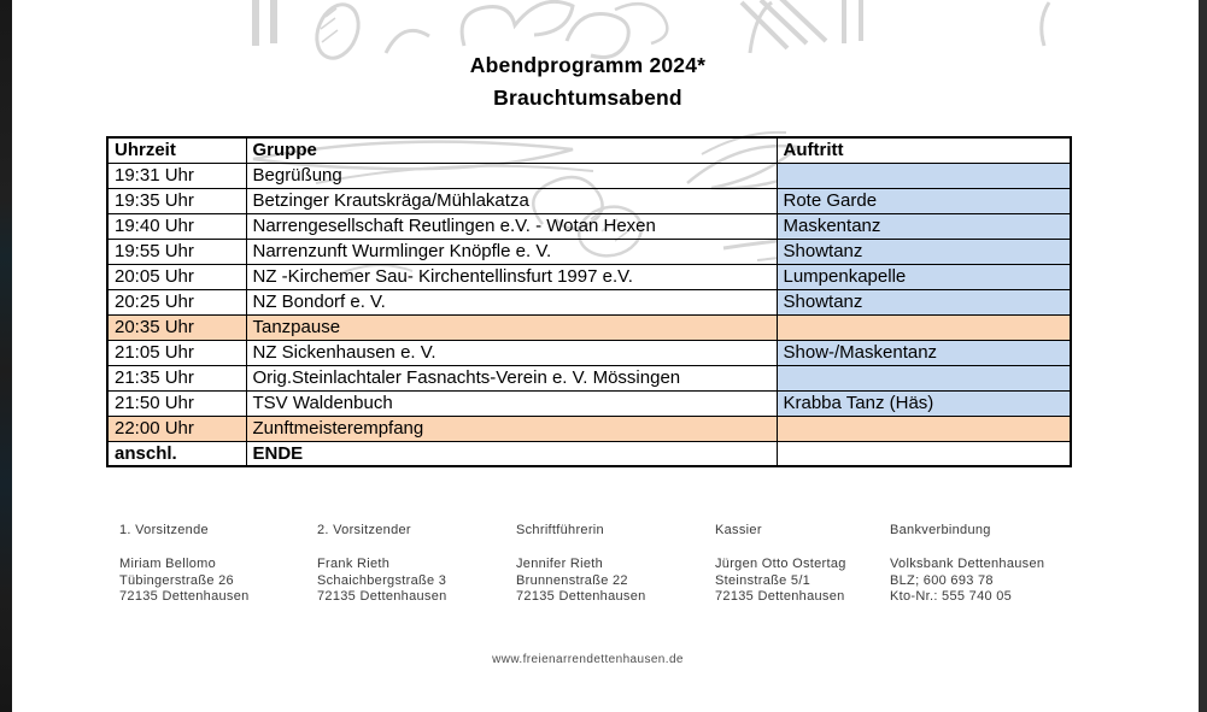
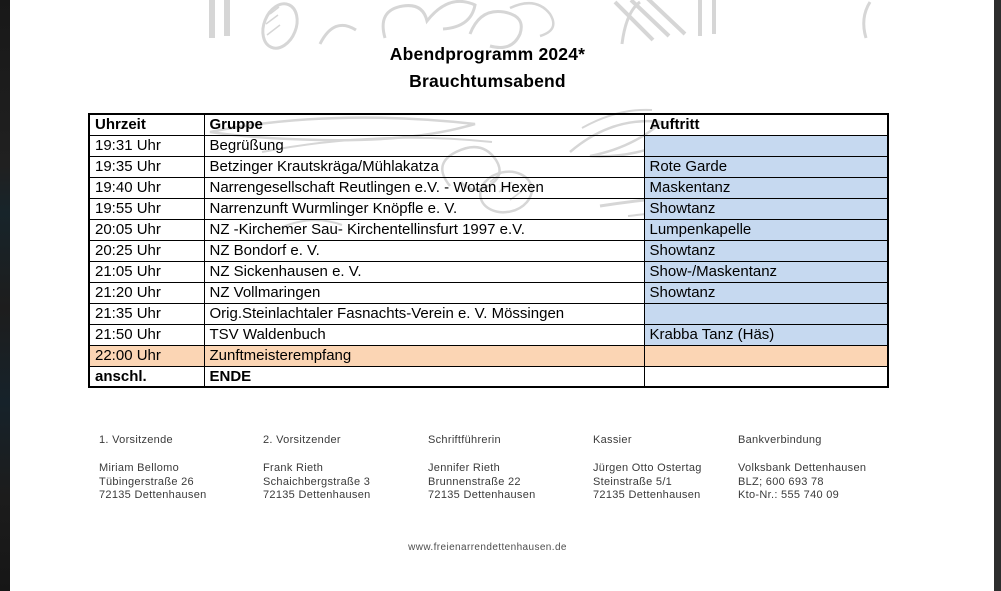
  Abendprogramm 2024*
  Brauchtumsabend
  Uhrzeit	Gruppe	Auftritt
  19:31 Uhr	Begrüßung
  19:35 Uhr	Betzinger Krautskräga/Mühlakatza	Rote Garde
  19:40 Uhr	Narrengesellschaft Reutlingen e.V. - Wotan Hexen	Maskentanz
  19:55 Uhr	Narrenzunft Wurmlinger Knöpfle e. V.	Showtanz
  20:05 Uhr	NZ -Kirchemer Sau- Kirchentellinsfurt 1997 e.V.	Lumpenkapelle
  20:25 Uhr	NZ Bondorf e. V.	Showtanz
- 20:35 Uhr	Tanzpause
  21:05 Uhr	NZ Sickenhausen e. V.	Show-/Maskentanz
+ 21:20 Uhr	NZ Vollmaringen	Showtanz
  21:35 Uhr	Orig.Steinlachtaler Fasnachts-Verein e. V. Mössingen
  21:50 Uhr	TSV Waldenbuch	Krabba Tanz (Häs)
  22:00 Uhr	Zunftmeisterempfang
  anschl.	ENDE
  1. Vorsitzende
  Miriam Bellomo
  Tübingerstraße 26
  72135 Dettenhausen
  2. Vorsitzender
  Frank Rieth
  Schaichbergstraße 3
  72135 Dettenhausen
  Schriftführerin
  Jennifer Rieth
  Brunnenstraße 22
  72135 Dettenhausen
  Kassier
  Jürgen Otto Ostertag
  Steinstraße 5/1
  72135 Dettenhausen
  Bankverbindung
  Volksbank Dettenhausen
  BLZ; 600 693 78
- Kto-Nr.: 555 740 05
+ Kto-Nr.: 555 740 09
  www.freienarrendettenhausen.de
